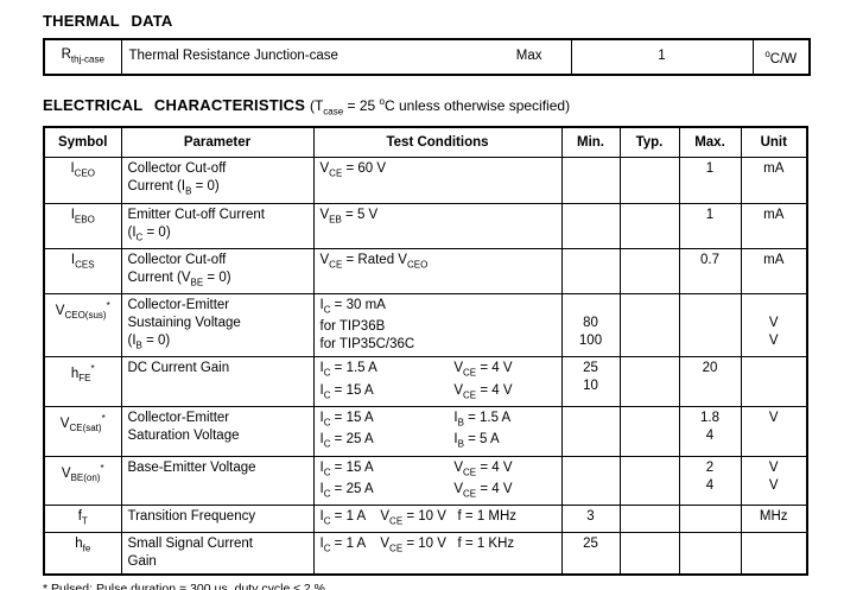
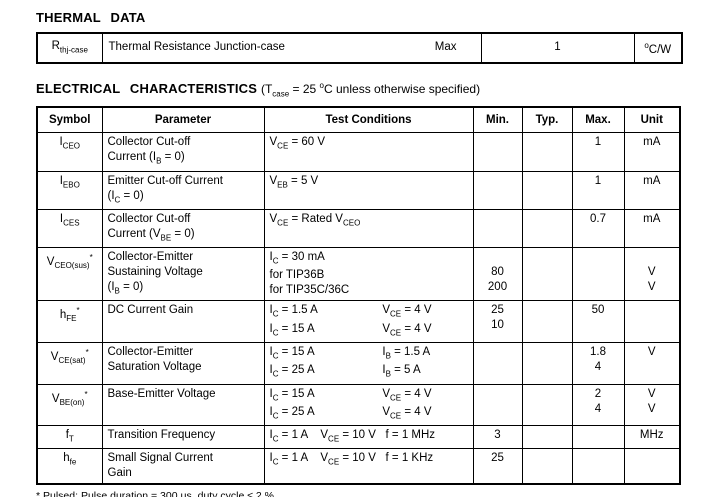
  THERMAL DATA
  Rthj-case	Thermal Resistance Junction-case Max	1	oC/W
  ELECTRICAL CHARACTERISTICS (Tcase = 25 oC unless otherwise specified)
  Symbol	Parameter	Test Conditions	Min.	Typ.	Max.	Unit
  ICEO	Collector Cut-offCurrent (IB = 0)	VCE = 60 V			1	mA
  IEBO	Emitter Cut-off Current(IC = 0)	VEB = 5 V			1	mA
  ICES	Collector Cut-offCurrent (VBE = 0)	VCE = Rated VCEO			0.7	mA
- VCEO(sus)*	Collector-EmitterSustaining Voltage(IB = 0)	IC = 30 mAfor TIP36Bfor TIP35C/36C	80100			VV
+ VCEO(sus)*	Collector-EmitterSustaining Voltage(IB = 0)	IC = 30 mAfor TIP36Bfor TIP35C/36C	80200			VV
- hFE*	DC Current Gain	IC = 1.5 A VCE = 4 VIC = 15 A VCE = 4 V	2510		20
+ hFE*	DC Current Gain	IC = 1.5 A VCE = 4 VIC = 15 A VCE = 4 V	2510		50
  VCE(sat)*	Collector-EmitterSaturation Voltage	IC = 15 A IB = 1.5 AIC = 25 A IB = 5 A			1.84	V
  VBE(on)*	Base-Emitter Voltage	IC = 15 A VCE = 4 VIC = 25 A VCE = 4 V			24	VV
  fT	Transition Frequency	IC = 1 A VCE = 10 V f = 1 MHz	3			MHz
  hfe	Small Signal CurrentGain	IC = 1 A VCE = 10 V f = 1 KHz	25
  * Pulsed: Pulse duration = 300 μs, duty cycle ≤ 2 %
